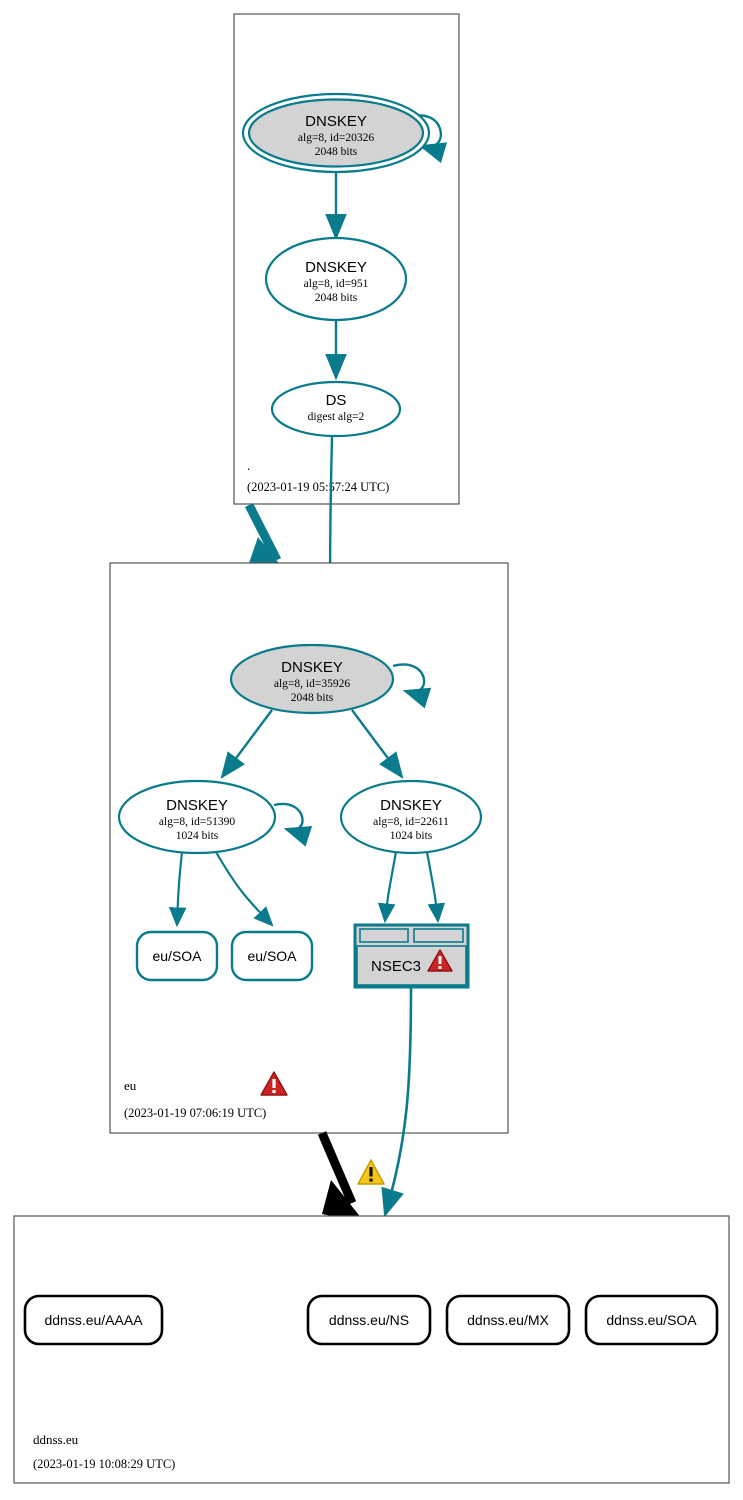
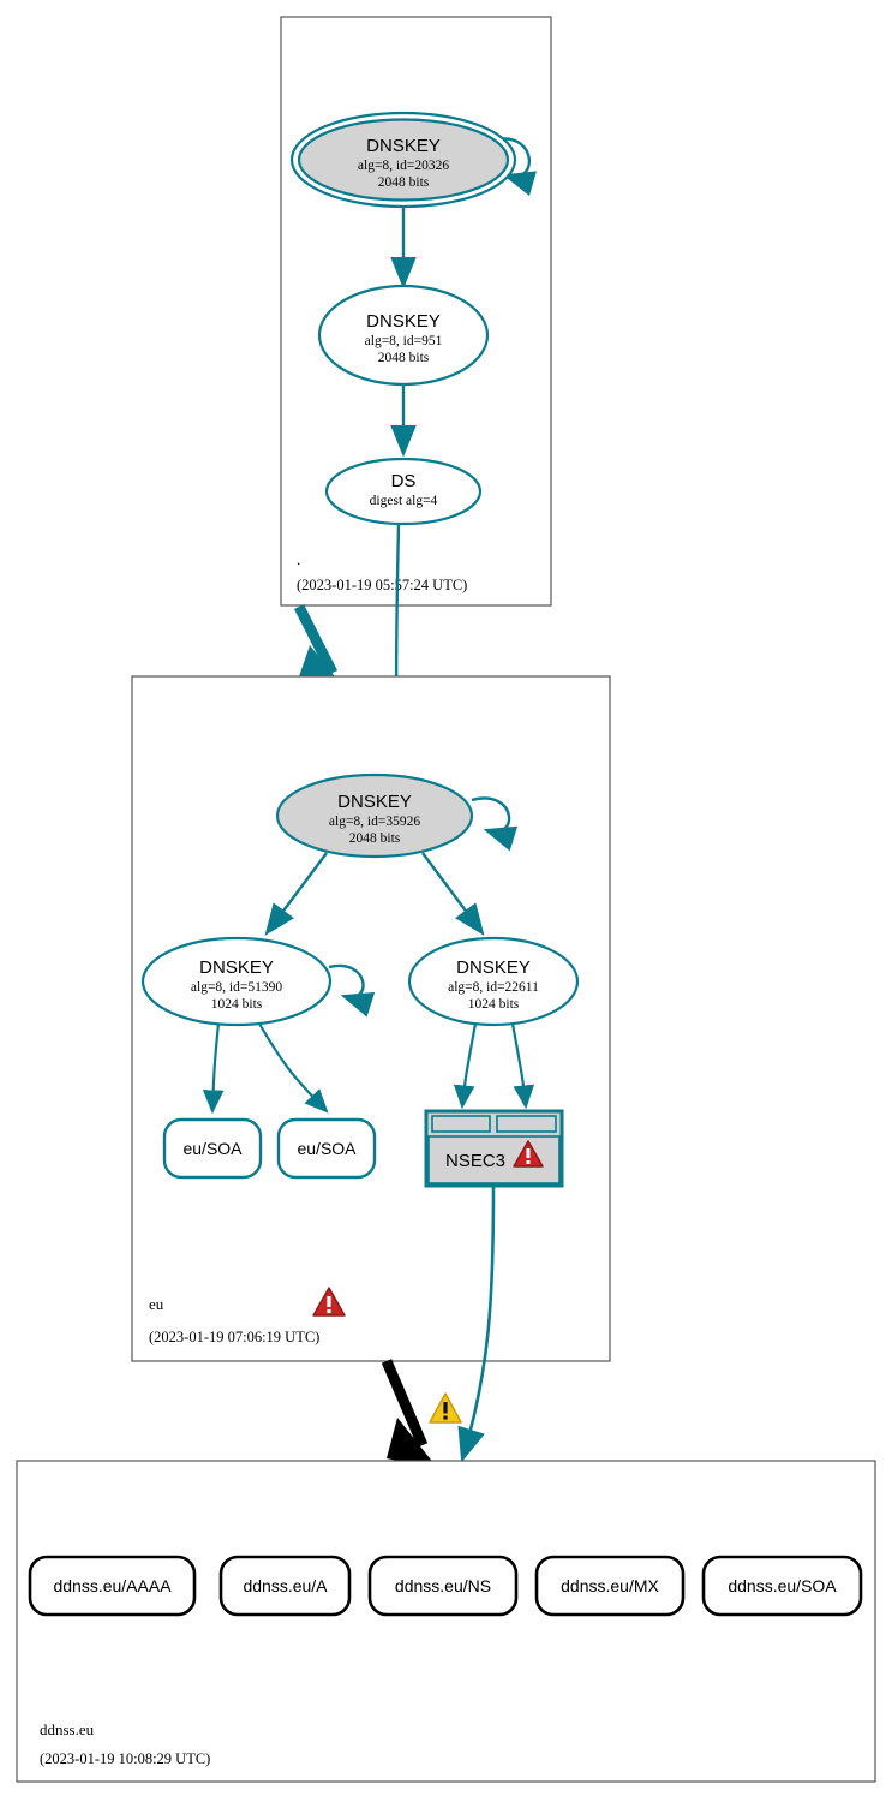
  .
  (2023-01-19 05:7:24 UTC)
  DNSKEY
  alg=8, id=20326
  2048 bits
  DNSKEY
  alg=8, id=951
  2048 bits
  DS
- digest alg=2
+ digest alg=4
  eu
  (2023-01-19 07:06:19 UTC)
  DNSKEY
  alg=8, id=35926
  2048 bits
  DNSKEY
  alg=8, id=51390
  1024 bits
  DNSKEY
  alg=8, id=22611
  1024 bits
  eu/SOA
  eu/SOA
  NSEC3
  ddnss.eu
  (2023-01-19 10:08:29 UTC)
  ddnss.eu/AAAA
+ ddnss.eu/A
  ddnss.eu/NS
  ddnss.eu/MX
  ddnss.eu/SOA
